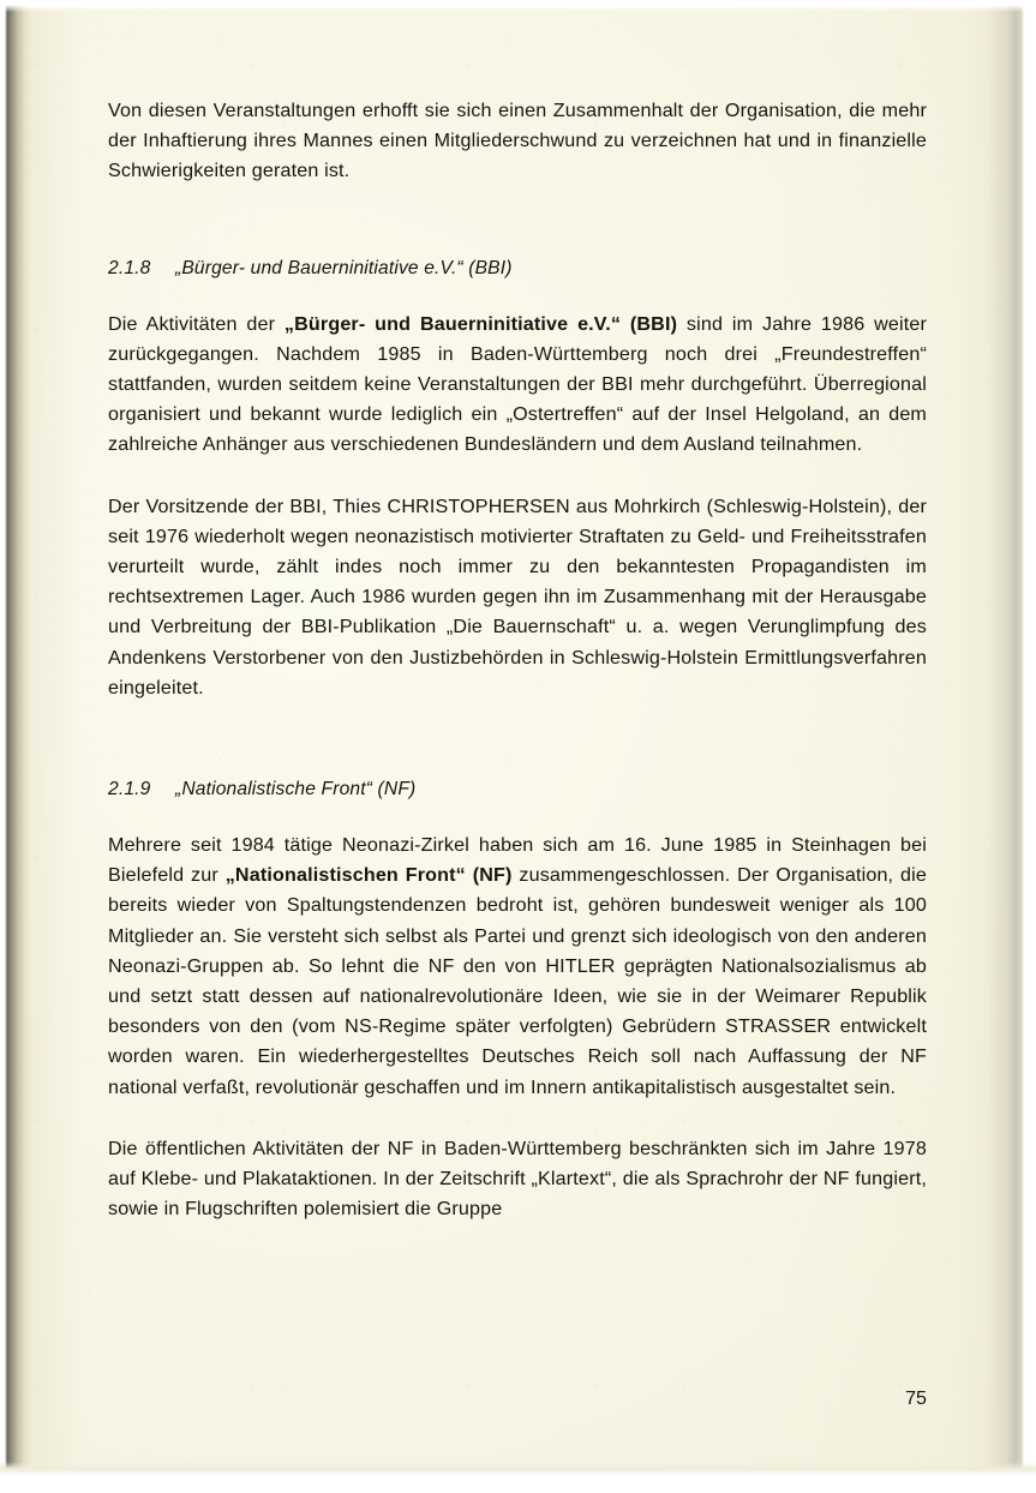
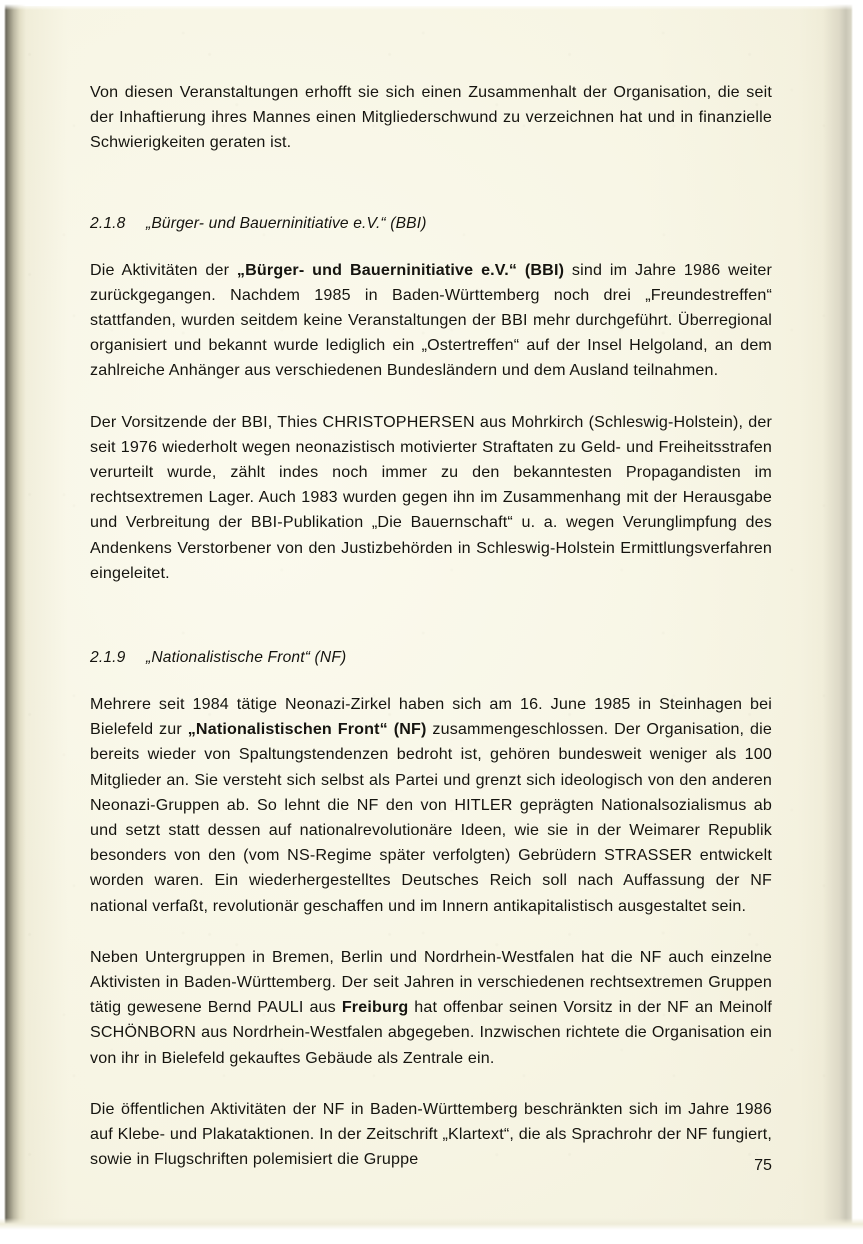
- Von diesen Veranstaltungen erhofft sie sich einen Zusammenhalt der Organisation, die mehr der Inhaftierung ihres Mannes einen Mitgliederschwund zu verzeichnen hat und in finanzielle Schwierigkeiten geraten ist.
+ Von diesen Veranstaltungen erhofft sie sich einen Zusammenhalt der Organisation, die seit der Inhaftierung ihres Mannes einen Mitgliederschwund zu verzeichnen hat und in finanzielle Schwierigkeiten geraten ist.
  2.1.8 „Bürger- und Bauerninitiative e.V.“ (BBI)
  Die Aktivitäten der „Bürger- und Bauerninitiative e.V.“ (BBI) sind im Jahre 1986 weiter zurückgegangen. Nachdem 1985 in Baden-Württemberg noch drei „Freundestreffen“ stattfanden, wurden seitdem keine Veranstaltungen der BBI mehr durchgeführt. Überregional organisiert und bekannt wurde lediglich ein „Ostertreffen“ auf der Insel Helgoland, an dem zahlreiche Anhänger aus verschiedenen Bundesländern und dem Ausland teilnahmen.
- Der Vorsitzende der BBI, Thies CHRISTOPHERSEN aus Mohrkirch (Schleswig-Holstein), der seit 1976 wiederholt wegen neonazistisch motivierter Straftaten zu Geld- und Freiheitsstrafen verurteilt wurde, zählt indes noch immer zu den bekanntesten Propagandisten im rechtsextremen Lager. Auch 1986 wurden gegen ihn im Zusammenhang mit der Herausgabe und Verbreitung der BBI-Publikation „Die Bauernschaft“ u. a. wegen Verunglimpfung des Andenkens Verstorbener von den Justizbehörden in Schleswig-Holstein Ermittlungsverfahren eingeleitet.
+ Der Vorsitzende der BBI, Thies CHRISTOPHERSEN aus Mohrkirch (Schleswig-Holstein), der seit 1976 wiederholt wegen neonazistisch motivierter Straftaten zu Geld- und Freiheitsstrafen verurteilt wurde, zählt indes noch immer zu den bekanntesten Propagandisten im rechtsextremen Lager. Auch 1983 wurden gegen ihn im Zusammenhang mit der Herausgabe und Verbreitung der BBI-Publikation „Die Bauernschaft“ u. a. wegen Verunglimpfung des Andenkens Verstorbener von den Justizbehörden in Schleswig-Holstein Ermittlungsverfahren eingeleitet.
  2.1.9 „Nationalistische Front“ (NF)
  Mehrere seit 1984 tätige Neonazi-Zirkel haben sich am 16. June 1985 in Steinhagen bei Bielefeld zur „Nationalistischen Front“ (NF) zusammengeschlossen. Der Organisation, die bereits wieder von Spaltungstendenzen bedroht ist, gehören bundesweit weniger als 100 Mitglieder an. Sie versteht sich selbst als Partei und grenzt sich ideologisch von den anderen Neonazi-Gruppen ab. So lehnt die NF den von HITLER geprägten Nationalsozialismus ab und setzt statt dessen auf nationalrevolutionäre Ideen, wie sie in der Weimarer Republik besonders von den (vom NS-Regime später verfolgten) Gebrüdern STRASSER entwickelt worden waren. Ein wiederhergestelltes Deutsches Reich soll nach Auffassung der NF national verfaßt, revolutionär geschaffen und im Innern antikapitalistisch ausgestaltet sein.
+ Neben Untergruppen in Bremen, Berlin und Nordrhein-Westfalen hat die NF auch einzelne Aktivisten in Baden-Württemberg. Der seit Jahren in verschiedenen rechtsextremen Gruppen tätig gewesene Bernd PAULI aus Freiburg hat offenbar seinen Vorsitz in der NF an Meinolf SCHÖNBORN aus Nordrhein-Westfalen abgegeben. Inzwischen richtete die Organisation ein von ihr in Bielefeld gekauftes Gebäude als Zentrale ein.
- Die öffentlichen Aktivitäten der NF in Baden-Württemberg beschränkten sich im Jahre 1978 auf Klebe- und Plakataktionen. In der Zeitschrift „Klartext“, die als Sprachrohr der NF fungiert, sowie in Flugschriften polemisiert die Gruppe
+ Die öffentlichen Aktivitäten der NF in Baden-Württemberg beschränkten sich im Jahre 1986 auf Klebe- und Plakataktionen. In der Zeitschrift „Klartext“, die als Sprachrohr der NF fungiert, sowie in Flugschriften polemisiert die Gruppe
  75
